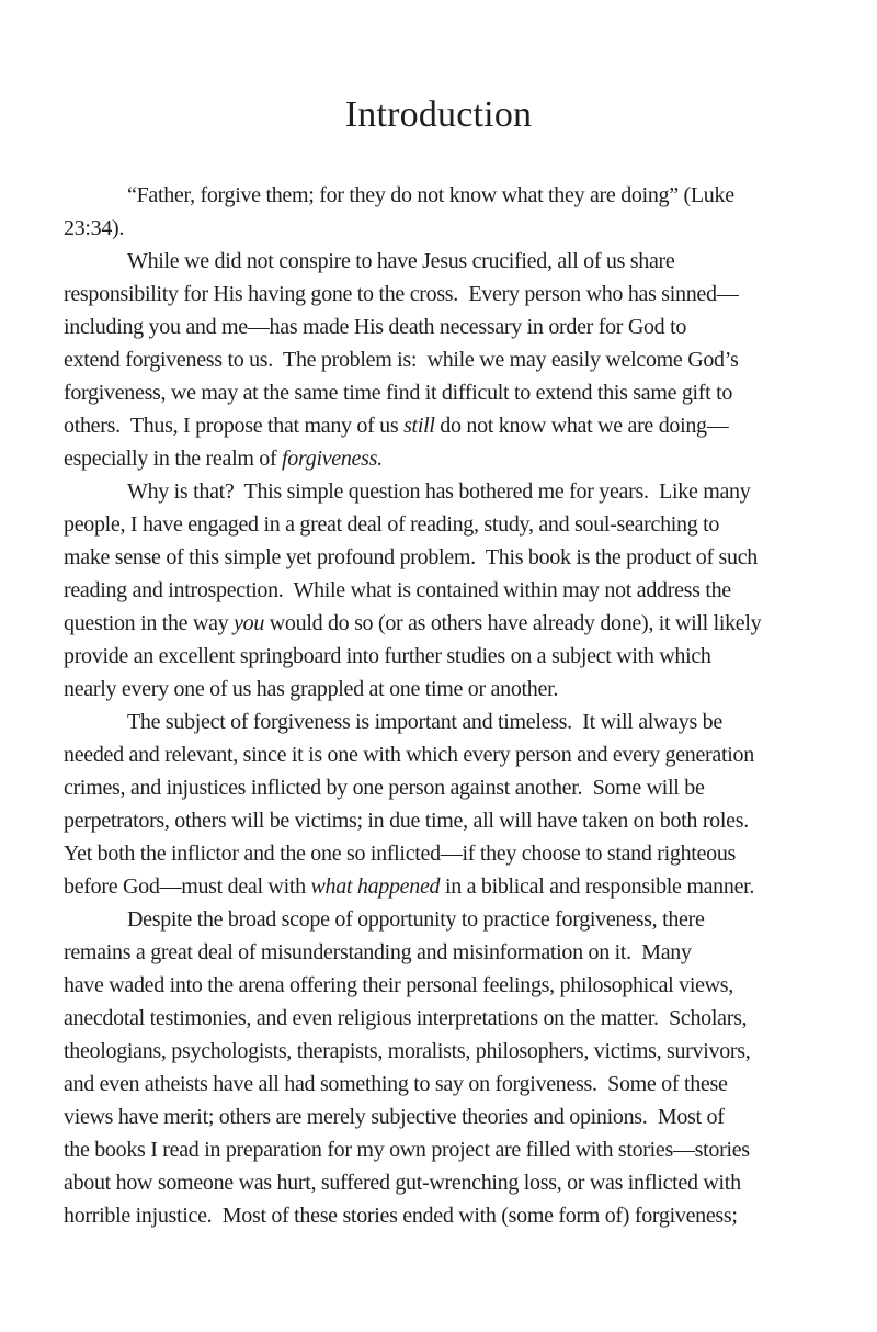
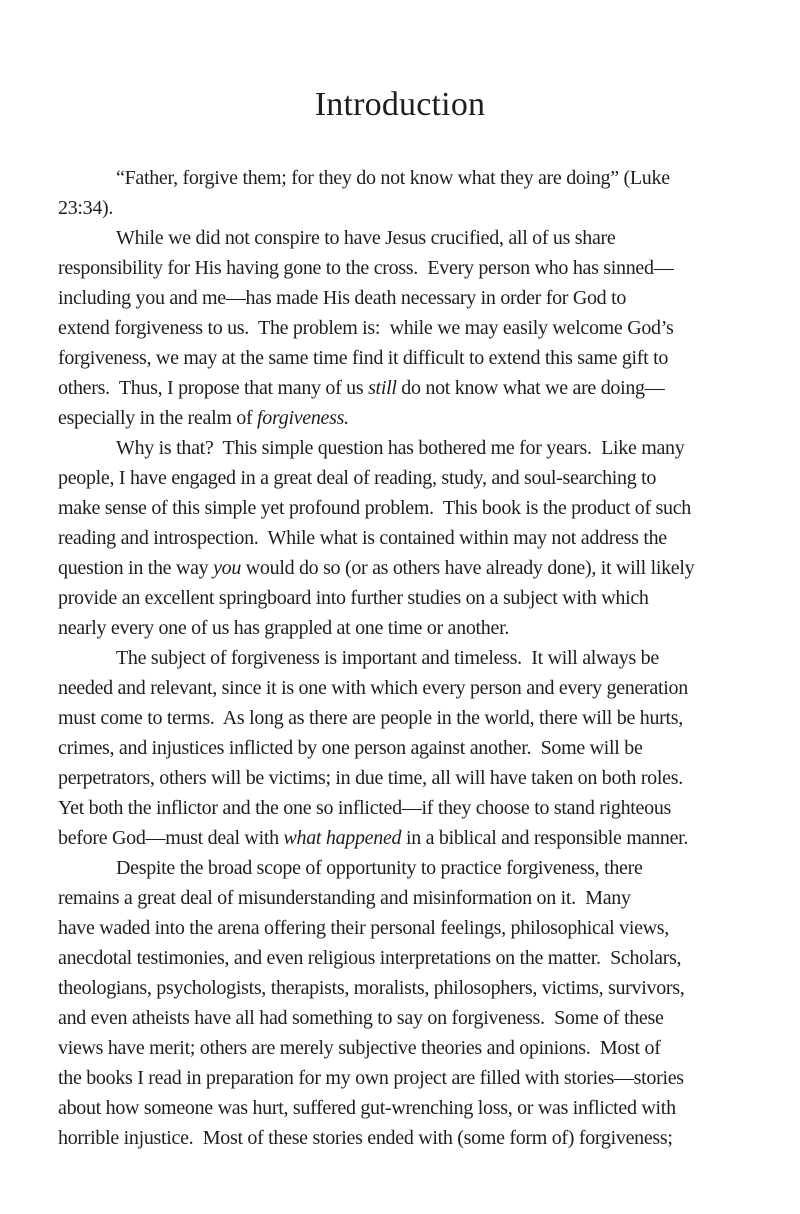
  Introduction
  “Father, forgive them; for they do not know what they are doing” (Luke
  23:34).
  While we did not conspire to have Jesus crucified, all of us share
  responsibility for His having gone to the cross. Every person who has sinned—
  including you and me—has made His death necessary in order for God to
  extend forgiveness to us. The problem is: while we may easily welcome God’s
  forgiveness, we may at the same time find it difficult to extend this same gift to
  others. Thus, I propose that many of us still do not know what we are doing—
  especially in the realm of forgiveness.
  Why is that? This simple question has bothered me for years. Like many
  people, I have engaged in a great deal of reading, study, and soul-searching to
  make sense of this simple yet profound problem. This book is the product of such
  reading and introspection. While what is contained within may not address the
  question in the way you would do so (or as others have already done), it will likely
  provide an excellent springboard into further studies on a subject with which
  nearly every one of us has grappled at one time or another.
  The subject of forgiveness is important and timeless. It will always be
  needed and relevant, since it is one with which every person and every generation
+ must come to terms. As long as there are people in the world, there will be hurts,
  crimes, and injustices inflicted by one person against another. Some will be
  perpetrators, others will be victims; in due time, all will have taken on both roles.
  Yet both the inflictor and the one so inflicted—if they choose to stand righteous
  before God—must deal with what happened in a biblical and responsible manner.
  Despite the broad scope of opportunity to practice forgiveness, there
  remains a great deal of misunderstanding and misinformation on it. Many
  have waded into the arena offering their personal feelings, philosophical views,
  anecdotal testimonies, and even religious interpretations on the matter. Scholars,
  theologians, psychologists, therapists, moralists, philosophers, victims, survivors,
  and even atheists have all had something to say on forgiveness. Some of these
  views have merit; others are merely subjective theories and opinions. Most of
  the books I read in preparation for my own project are filled with stories—stories
  about how someone was hurt, suffered gut-wrenching loss, or was inflicted with
  horrible injustice. Most of these stories ended with (some form of) forgiveness;
